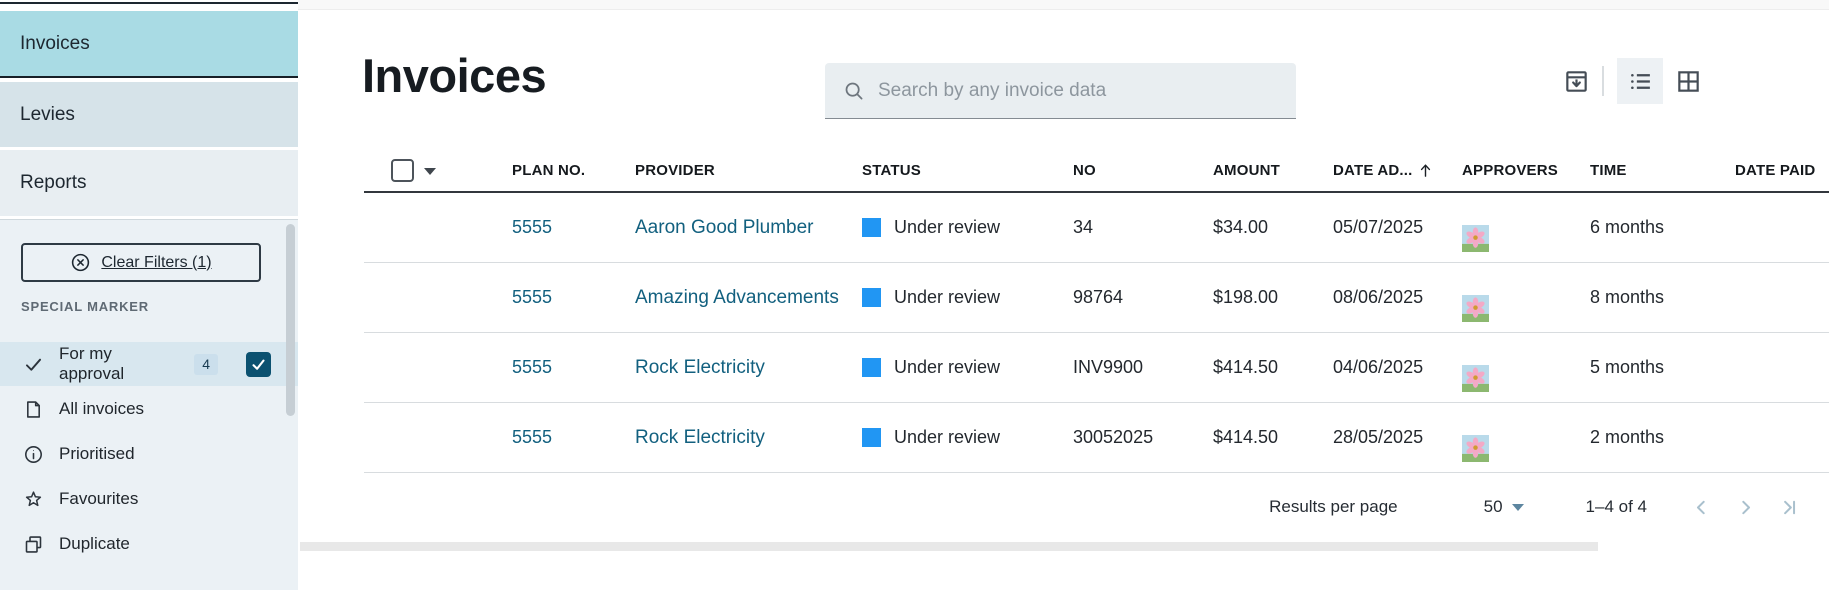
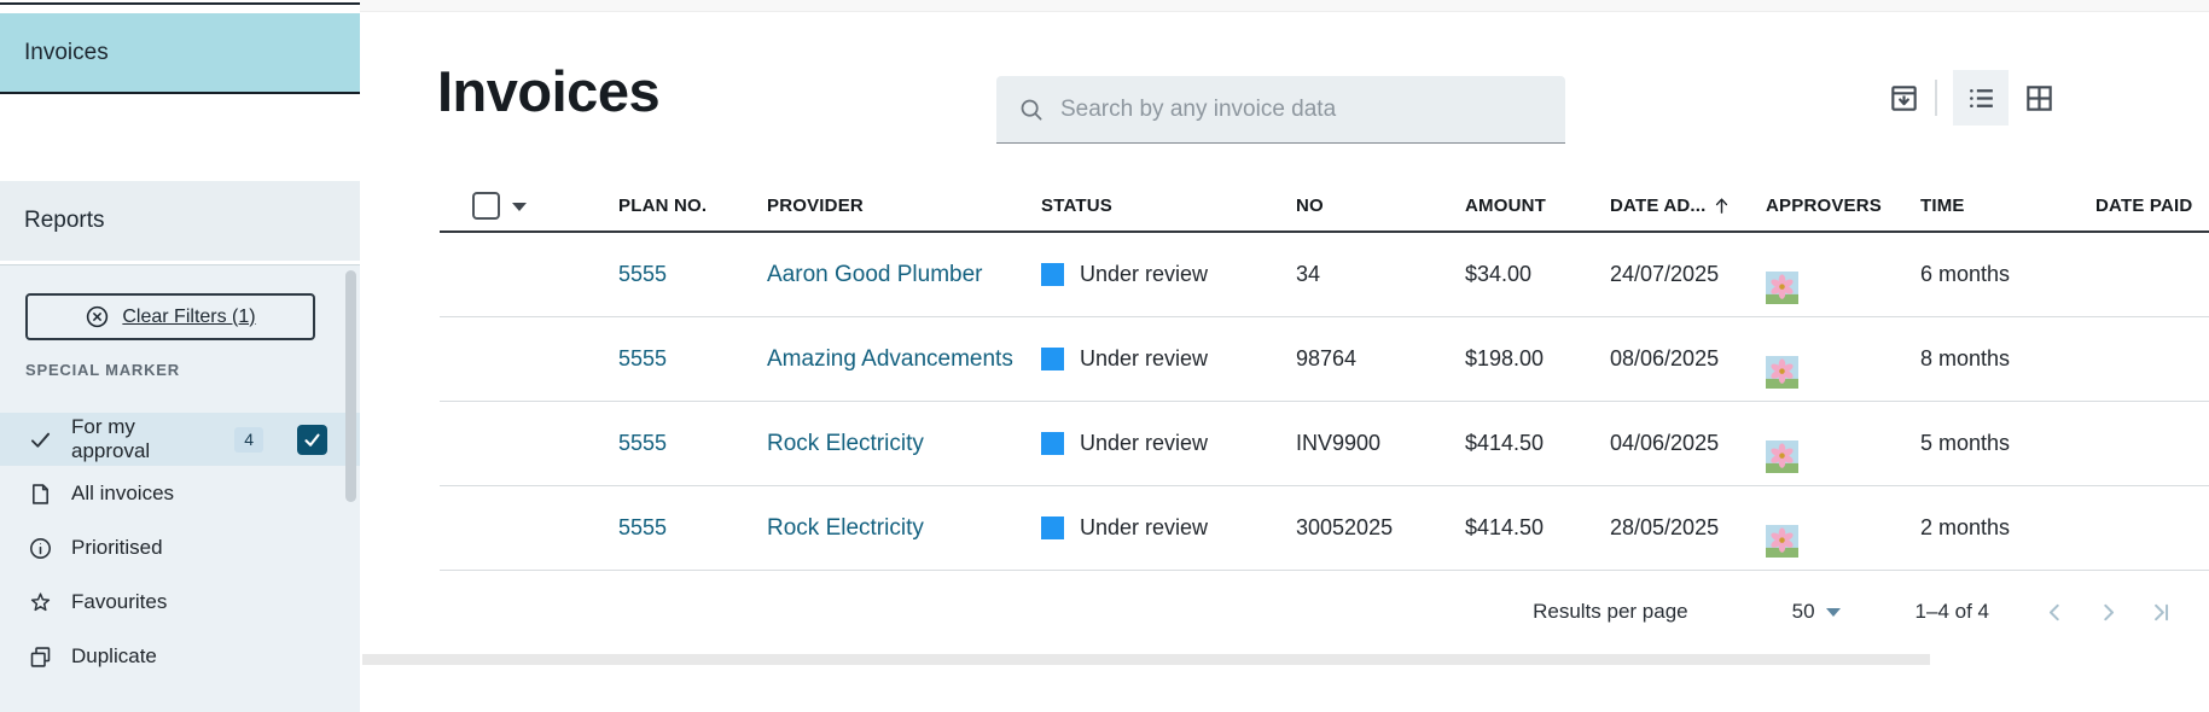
  Invoices
- Levies
  Reports
  Clear Filters (1)
  SPECIAL MARKER
  For my approval
  4
  All invoices
  Prioritised
  Favourites
  Duplicate
  Invoices
  Search by any invoice data
  PLAN NO.
  PROVIDER
  STATUS
  NO
  AMOUNT
  DATE AD...
  APPROVERS
  TIME
  DATE PAID
  5555
  Aaron Good Plumber
  Under review
  34
  $34.00
- 05/07/2025
+ 24/07/2025
  6 months
  5555
  Amazing Advancements
  Under review
  98764
  $198.00
  08/06/2025
  8 months
  5555
  Rock Electricity
  Under review
  INV9900
  $414.50
  04/06/2025
  5 months
  5555
  Rock Electricity
  Under review
  30052025
  $414.50
  28/05/2025
  2 months
  Results per page
  50
  1–4 of 4
